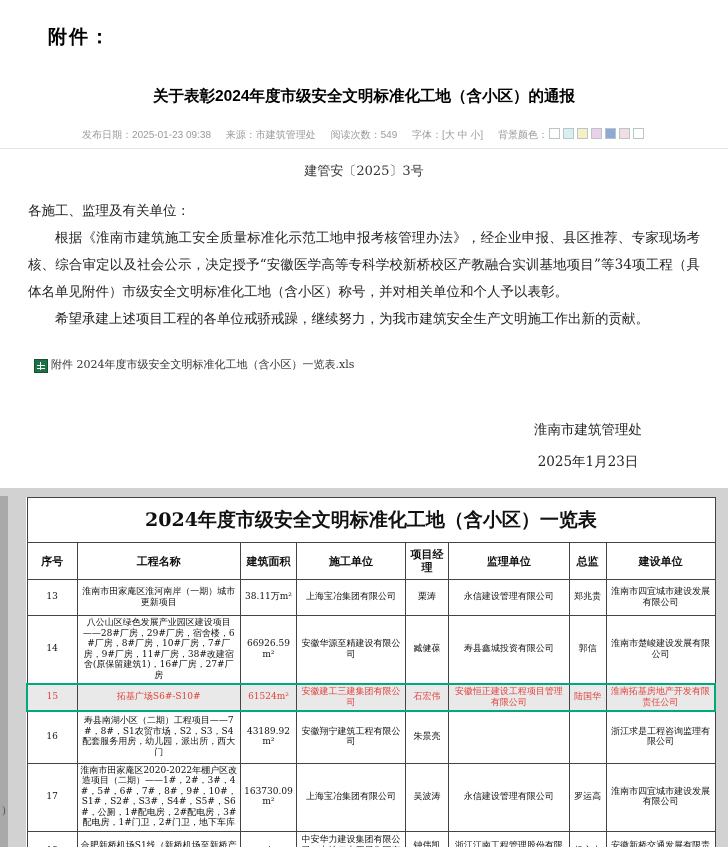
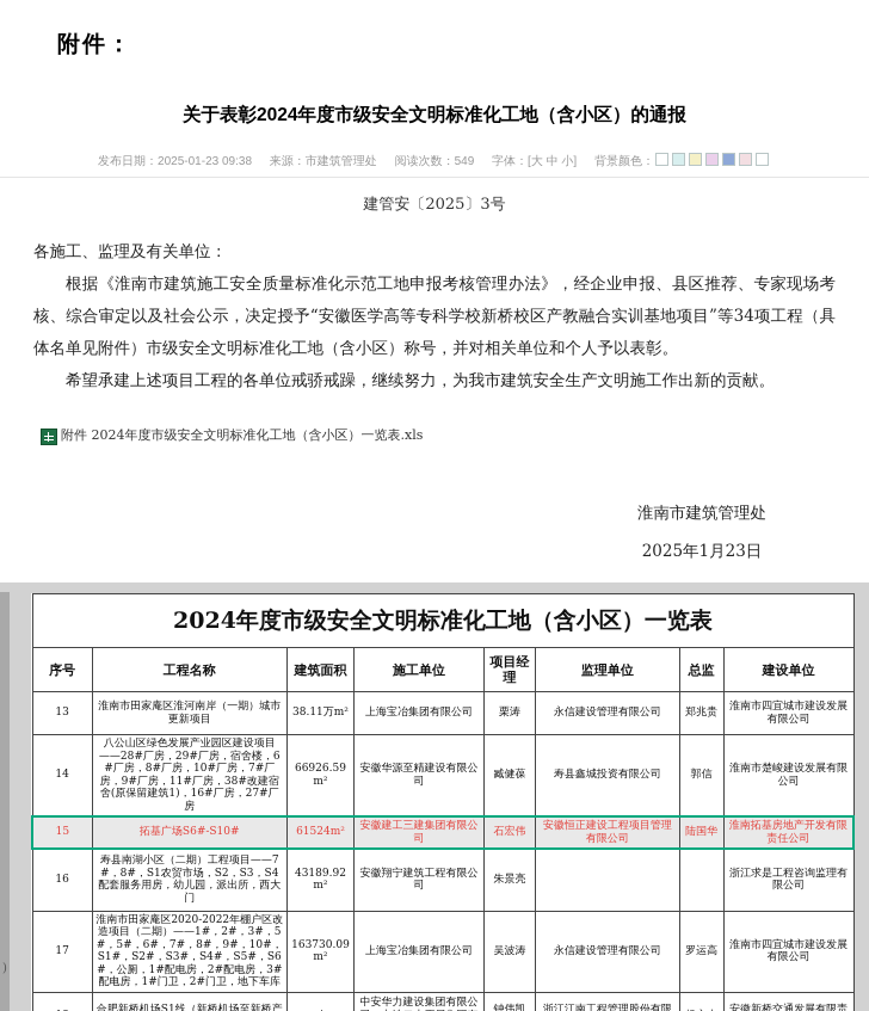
  附件：
  关于表彰2024年度市级安全文明标准化工地（含小区）的通报
  发布日期：2025-01-23 09:38 来源：市建筑管理处 阅读次数：549 字体：[大 中 小] 背景颜色：
  建管安〔2025〕3号
  各施工、监理及有关单位：
  根据《淮南市建筑施工安全质量标准化示范工地申报考核管理办法》，经企业申报、县区推荐、专家现场考核、综合审定以及社会公示，决定授予“安徽医学高等专科学校新桥校区产教融合实训基地项目”等34项工程（具体名单见附件）市级安全文明标准化工地（含小区）称号，并对相关单位和个人予以表彰。
  希望承建上述项目工程的各单位戒骄戒躁，继续努力，为我市建筑安全生产文明施工作出新的贡献。
  附件 2024年度市级安全文明标准化工地（含小区）一览表.xls
  淮南市建筑管理处
  2025年1月23日
  )
  2024年度市级安全文明标准化工地（含小区）一览表
  序号	工程名称	建筑面积	施工单位	项目经理	监理单位	总监	建设单位
  13	淮南市田家庵区淮河南岸（一期）城市更新项目	38.11万m²	上海宝冶集团有限公司	栗涛	永信建设管理有限公司	郑兆贵	淮南市四宜城市建设发展有限公司
  14	八公山区绿色发展产业园区建设项目——28#厂房，29#厂房，宿舍楼，6#厂房，8#厂房，10#厂房，7#厂房，9#厂房，11#厂房，38#改建宿舍(原保留建筑1)，16#厂房，27#厂房	66926.59m²	安徽华源至精建设有限公司	臧健葆	寿县鑫城投资有限公司	郭信	淮南市楚峻建设发展有限公司
  15	拓基广场S6#-S10#	61524m²	安徽建工三建集团有限公司	石宏伟	安徽恒正建设工程项目管理有限公司	陆国华	淮南拓基房地产开发有限责任公司
  16	寿县南湖小区（二期）工程项目——7#，8#，S1农贸市场，S2，S3，S4配套服务用房，幼儿园，派出所，西大门	43189.92 m²	安徽翔宁建筑工程有限公司	朱景亮			浙江求是工程咨询监理有限公司
- 17	淮南市田家庵区2020-2022年棚户区改造项目（二期）——1#，2#，3#，4#，5#，6#，7#，8#，9#，10#，S1#，S2#，S3#，S4#，S5#，S6#，公厕，1#配电房，2#配电房，3#配电房，1#门卫，2#门卫，地下车库	163730.09 m²	上海宝冶集团有限公司	吴波涛	永信建设管理有限公司	罗运高	淮南市四宜城市建设发展有限公司
+ 17	淮南市田家庵区2020-2022年棚户区改造项目（二期）——1#，2#，3#，5#，5#，6#，7#，8#，9#，10#，S1#，S2#，S3#，S4#，S5#，S6#，公厕，1#配电房，2#配电房，3#配电房，1#门卫，2#门卫，地下车库	163730.09 m²	上海宝冶集团有限公司	吴波涛	永信建设管理有限公司	罗运高	淮南市四宜城市建设发展有限公司
